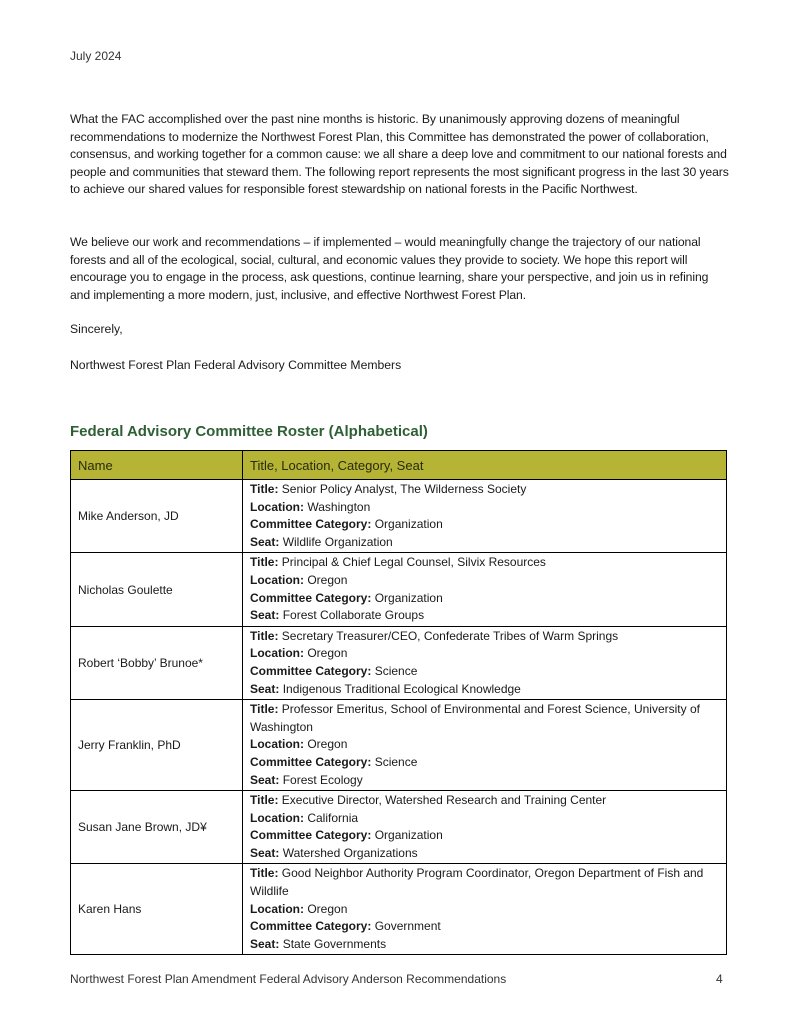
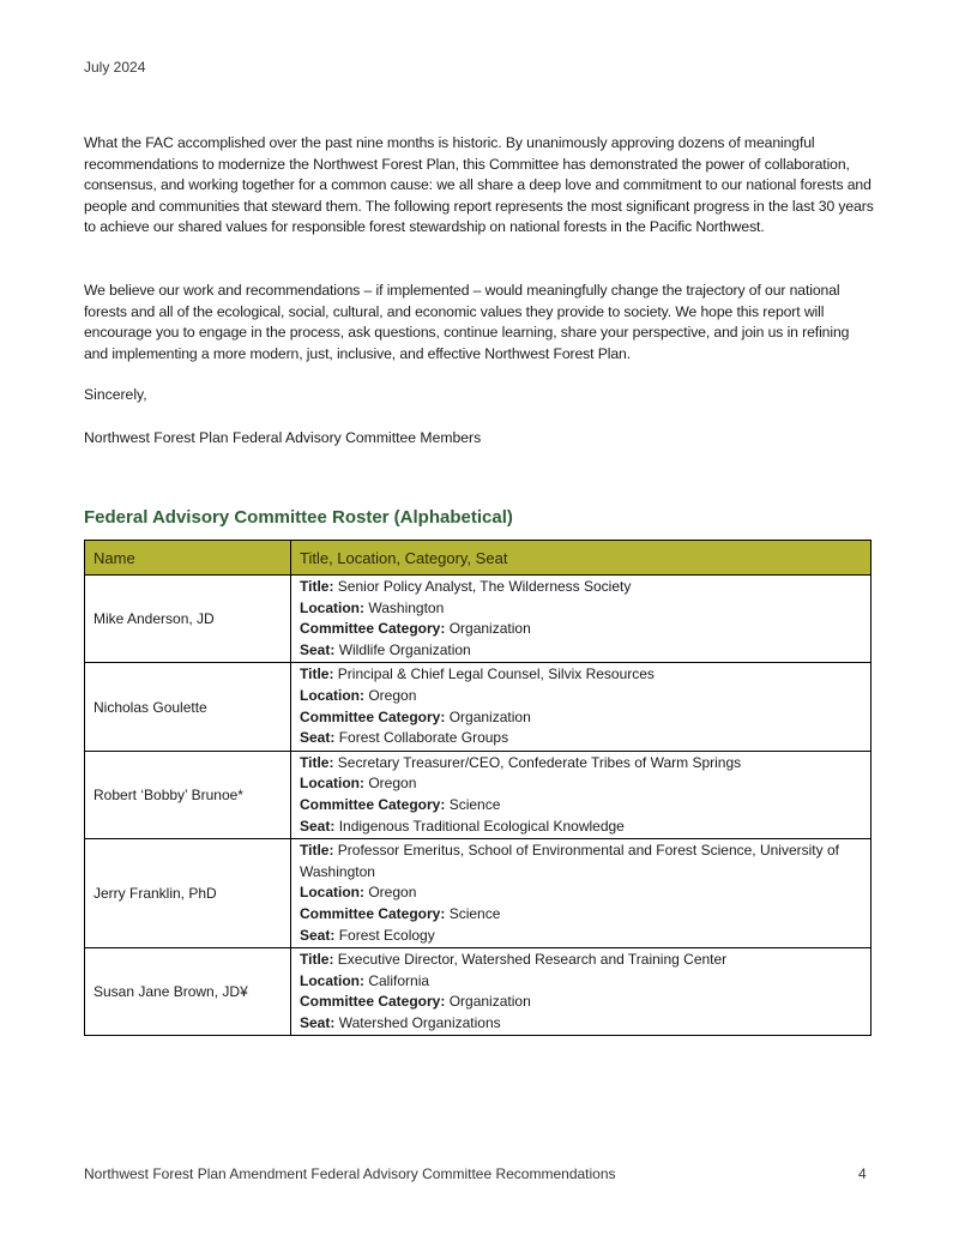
  July 2024
  What the FAC accomplished over the past nine months is historic. By unanimously approving dozens of meaningful recommendations to modernize the Northwest Forest Plan, this Committee has demonstrated the power of collaboration, consensus, and working together for a common cause: we all share a deep love and commitment to our national forests and people and communities that steward them. The following report represents the most significant progress in the last 30 years to achieve our shared values for responsible forest stewardship on national forests in the Pacific Northwest.
  We believe our work and recommendations – if implemented – would meaningfully change the trajectory of our national forests and all of the ecological, social, cultural, and economic values they provide to society. We hope this report will encourage you to engage in the process, ask questions, continue learning, share your perspective, and join us in refining and implementing a more modern, just, inclusive, and effective Northwest Forest Plan.
  Sincerely,
  Northwest Forest Plan Federal Advisory Committee Members
  Federal Advisory Committee Roster (Alphabetical)
  Name	Title, Location, Category, Seat
  Mike Anderson, JD	Title: Senior Policy Analyst, The Wilderness SocietyLocation: WashingtonCommittee Category: OrganizationSeat: Wildlife Organization
  Nicholas Goulette	Title: Principal & Chief Legal Counsel, Silvix ResourcesLocation: OregonCommittee Category: OrganizationSeat: Forest Collaborate Groups
  Robert ‘Bobby’ Brunoe*	Title: Secretary Treasurer/CEO, Confederate Tribes of Warm SpringsLocation: OregonCommittee Category: ScienceSeat: Indigenous Traditional Ecological Knowledge
  Jerry Franklin, PhD	Title: Professor Emeritus, School of Environmental and Forest Science, University of WashingtonLocation: OregonCommittee Category: ScienceSeat: Forest Ecology
  Susan Jane Brown, JD¥	Title: Executive Director, Watershed Research and Training CenterLocation: CaliforniaCommittee Category: OrganizationSeat: Watershed Organizations
- Karen Hans	Title: Good Neighbor Authority Program Coordinator, Oregon Department of Fish and WildlifeLocation: OregonCommittee Category: GovernmentSeat: State Governments
- Northwest Forest Plan Amendment Federal Advisory Anderson Recommendations
+ Northwest Forest Plan Amendment Federal Advisory Committee Recommendations
  4
